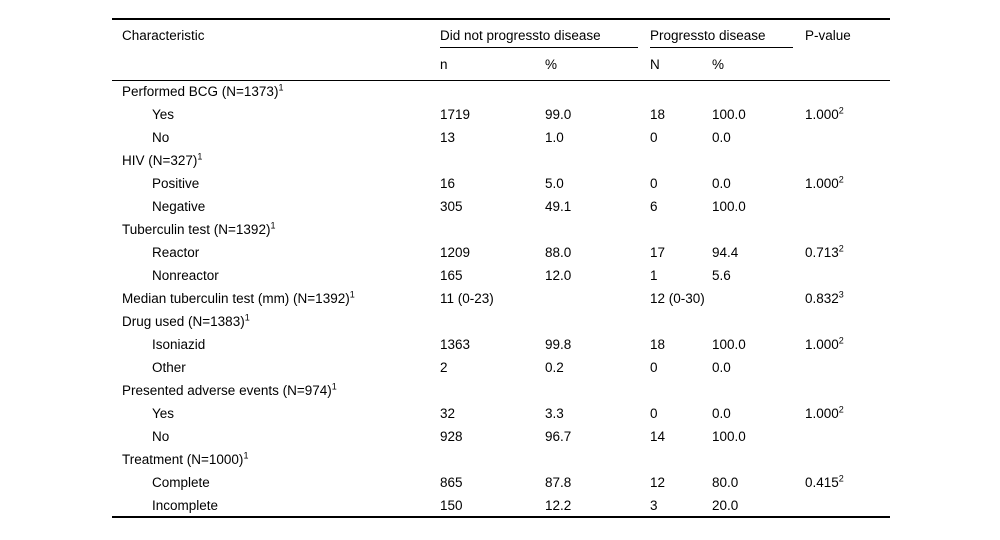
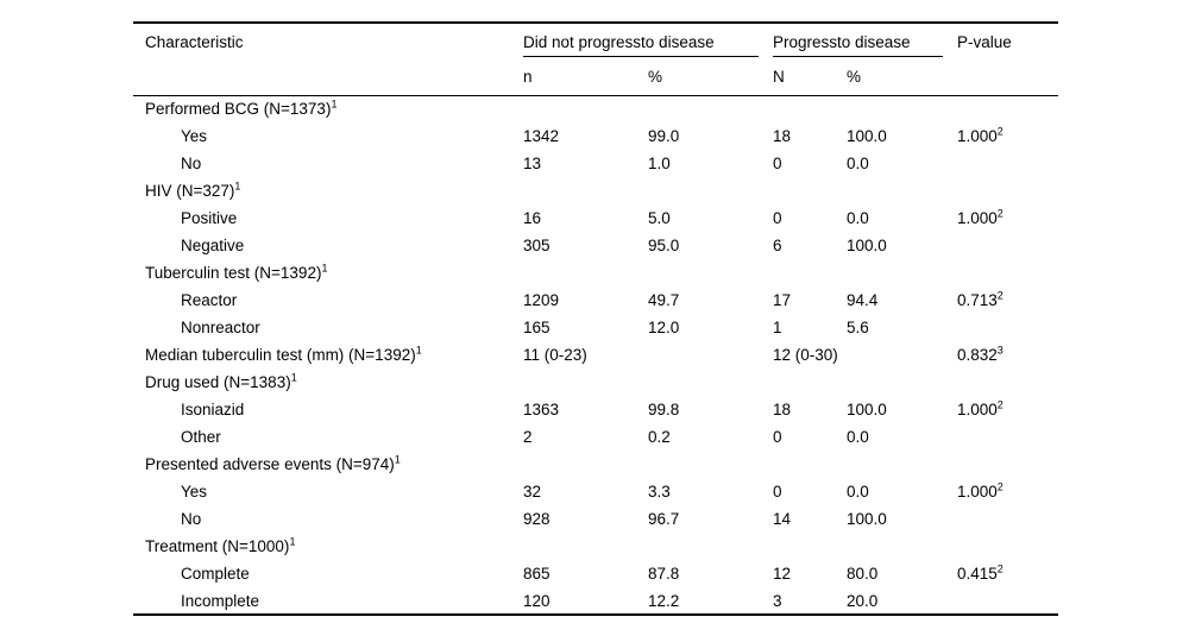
  Characteristic	Did not progressto disease	Progressto disease	P-value
  n	%	N	%
  Performed BCG (N=1373)1
- Yes	1719	99.0	18	100.0	1.0002
+ Yes	1342	99.0	18	100.0	1.0002
  No	13	1.0	0	0.0
  HIV (N=327)1
  Positive	16	5.0	0	0.0	1.0002
- Negative	305	49.1	6	100.0
+ Negative	305	95.0	6	100.0
  Tuberculin test (N=1392)1
- Reactor	1209	88.0	17	94.4	0.7132
+ Reactor	1209	49.7	17	94.4	0.7132
  Nonreactor	165	12.0	1	5.6
  Median tuberculin test (mm) (N=1392)1	11 (0-23)		12 (0-30)		0.8323
  Drug used (N=1383)1
  Isoniazid	1363	99.8	18	100.0	1.0002
  Other	2	0.2	0	0.0
  Presented adverse events (N=974)1
  Yes	32	3.3	0	0.0	1.0002
  No	928	96.7	14	100.0
  Treatment (N=1000)1
  Complete	865	87.8	12	80.0	0.4152
- Incomplete	150	12.2	3	20.0
+ Incomplete	120	12.2	3	20.0
